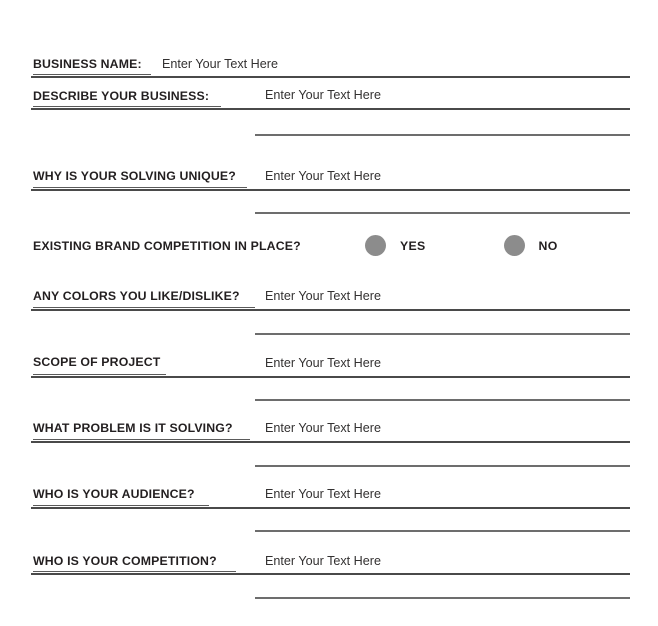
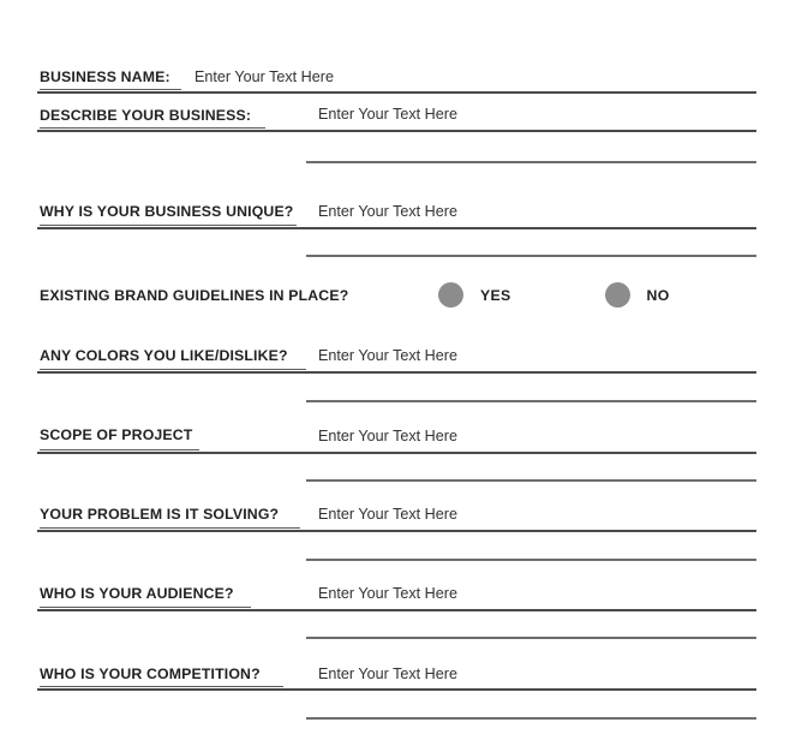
  BUSINESS NAME:
  Enter Your Text Here
  DESCRIBE YOUR BUSINESS:
  Enter Your Text Here
- WHY IS YOUR SOLVING UNIQUE?
+ WHY IS YOUR BUSINESS UNIQUE?
  Enter Your Text Here
- EXISTING BRAND COMPETITION IN PLACE?
+ EXISTING BRAND GUIDELINES IN PLACE?
  YES
  NO
  ANY COLORS YOU LIKE/DISLIKE?
  Enter Your Text Here
  SCOPE OF PROJECT
  Enter Your Text Here
- WHAT PROBLEM IS IT SOLVING?
+ YOUR PROBLEM IS IT SOLVING?
  Enter Your Text Here
  WHO IS YOUR AUDIENCE?
  Enter Your Text Here
  WHO IS YOUR COMPETITION?
  Enter Your Text Here
